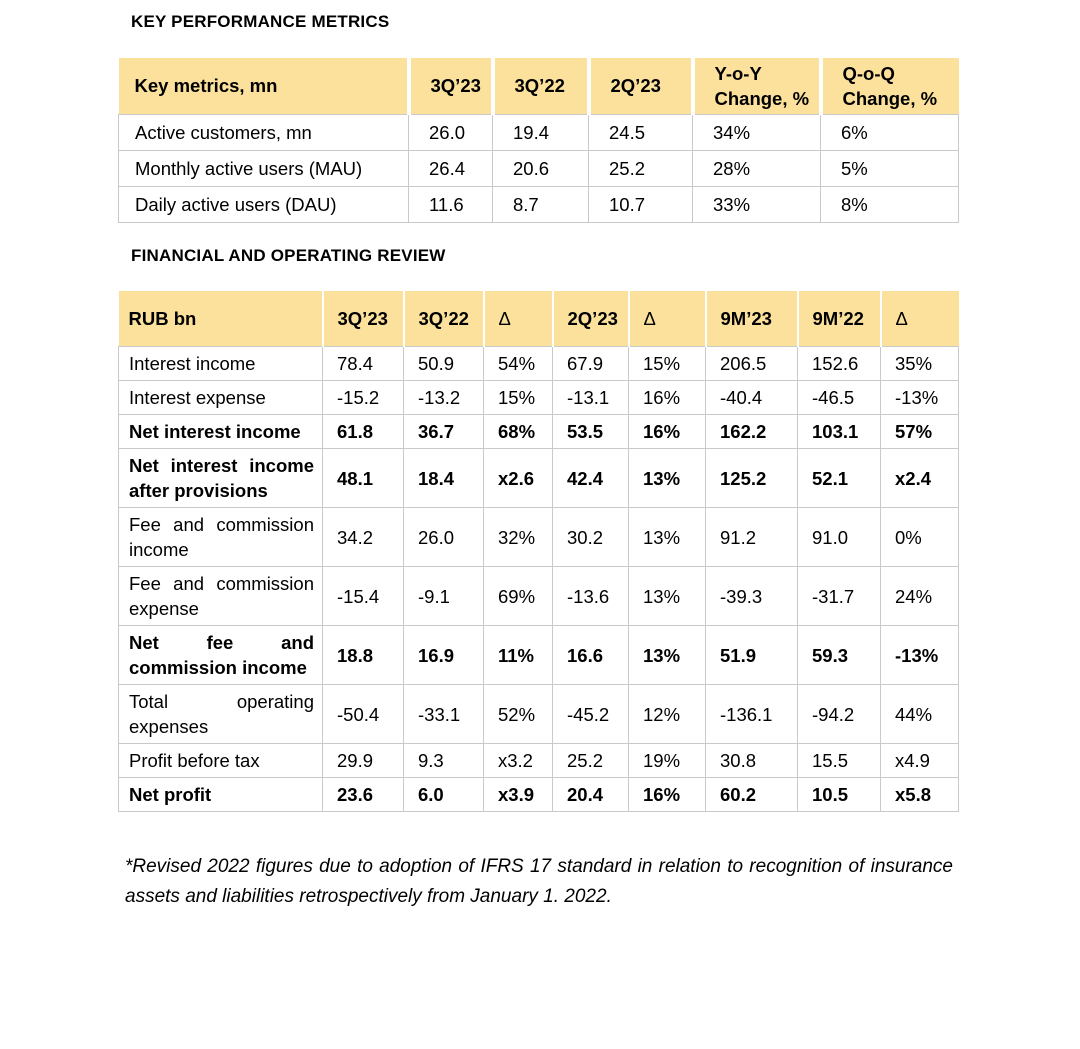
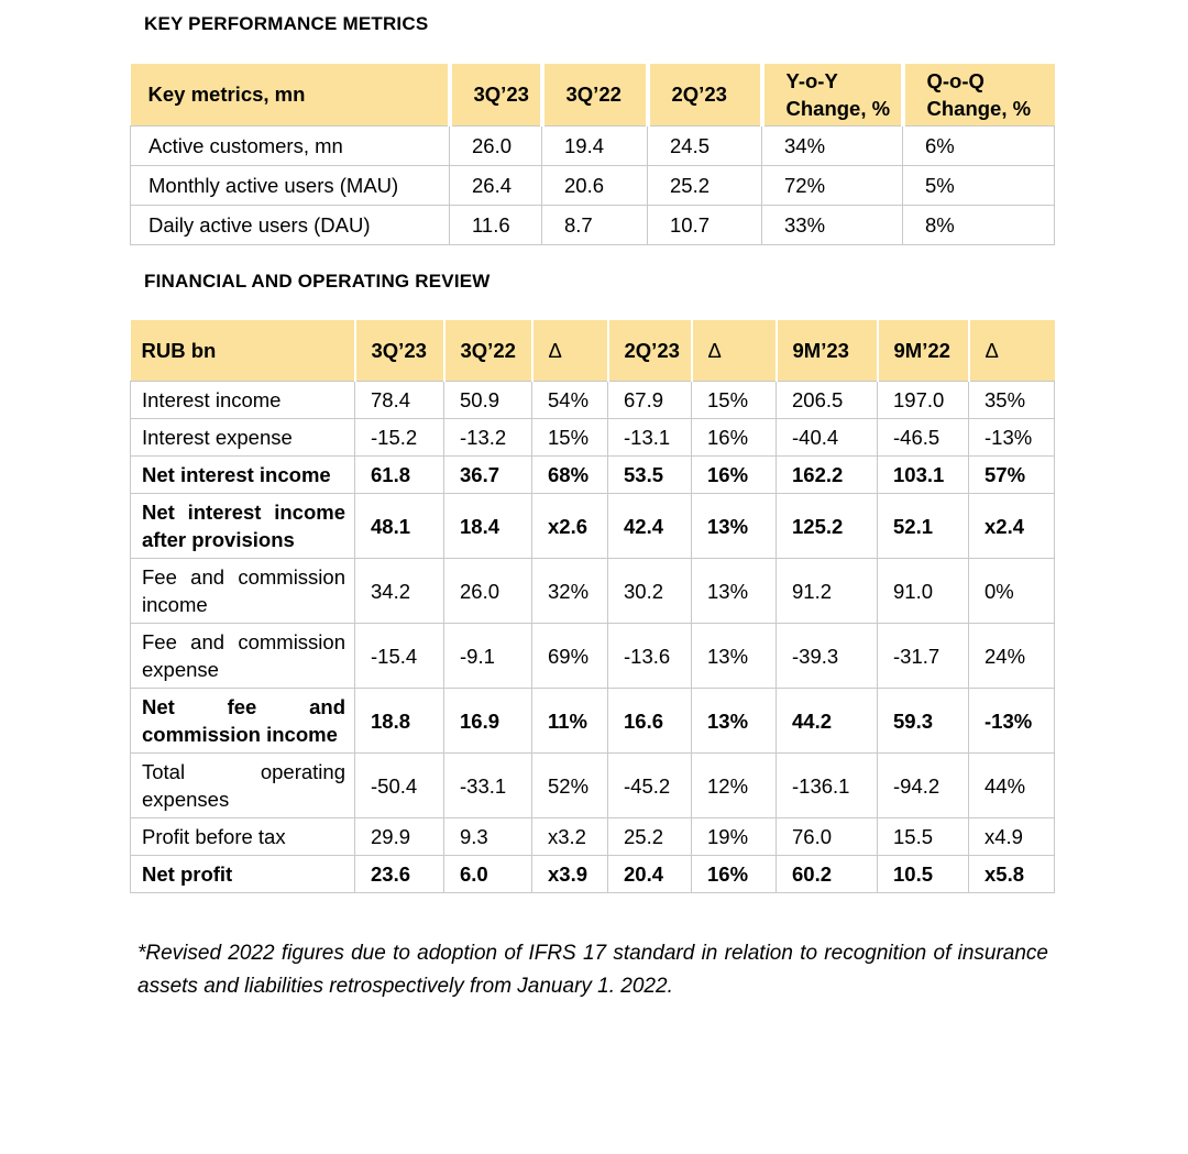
  KEY PERFORMANCE METRICS
  Key metrics, mn	3Q’23	3Q’22	2Q’23	Y-o-Y Change, %	Q-o-Q Change, %
  Active customers, mn	26.0	19.4	24.5	34%	6%
- Monthly active users (MAU)	26.4	20.6	25.2	28%	5%
+ Monthly active users (MAU)	26.4	20.6	25.2	72%	5%
  Daily active users (DAU)	11.6	8.7	10.7	33%	8%
  FINANCIAL AND OPERATING REVIEW
  RUB bn	3Q’23	3Q’22	Δ	2Q’23	Δ	9M’23	9M’22	Δ
- Interest income	78.4	50.9	54%	67.9	15%	206.5	152.6	35%
+ Interest income	78.4	50.9	54%	67.9	15%	206.5	197.0	35%
  Interest expense	-15.2	-13.2	15%	-13.1	16%	-40.4	-46.5	-13%
  Net interest income	61.8	36.7	68%	53.5	16%	162.2	103.1	57%
  Net interest income after provisions	48.1	18.4	x2.6	42.4	13%	125.2	52.1	x2.4
  Fee and commission income	34.2	26.0	32%	30.2	13%	91.2	91.0	0%
  Fee and commission expense	-15.4	-9.1	69%	-13.6	13%	-39.3	-31.7	24%
- Net fee and commission income	18.8	16.9	11%	16.6	13%	51.9	59.3	-13%
+ Net fee and commission income	18.8	16.9	11%	16.6	13%	44.2	59.3	-13%
  Total operating expenses	-50.4	-33.1	52%	-45.2	12%	-136.1	-94.2	44%
- Profit before tax	29.9	9.3	x3.2	25.2	19%	30.8	15.5	x4.9
+ Profit before tax	29.9	9.3	x3.2	25.2	19%	76.0	15.5	x4.9
  Net profit	23.6	6.0	x3.9	20.4	16%	60.2	10.5	x5.8
  *Revised 2022 figures due to adoption of IFRS 17 standard in relation to recognition of insurance assets and liabilities retrospectively from January 1. 2022.
